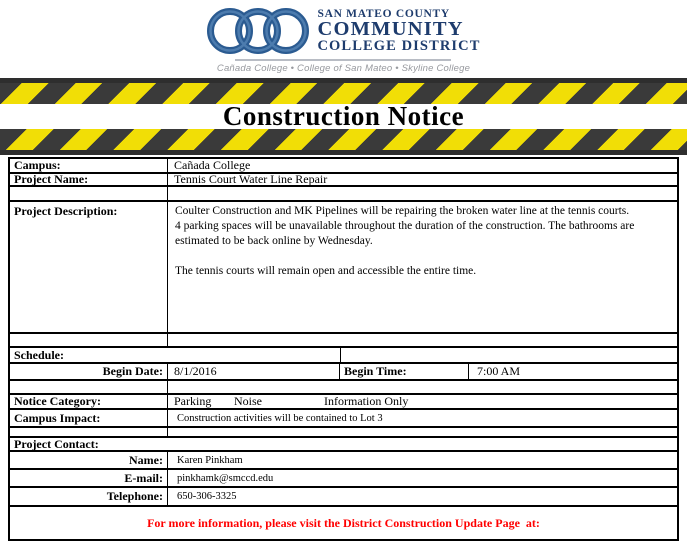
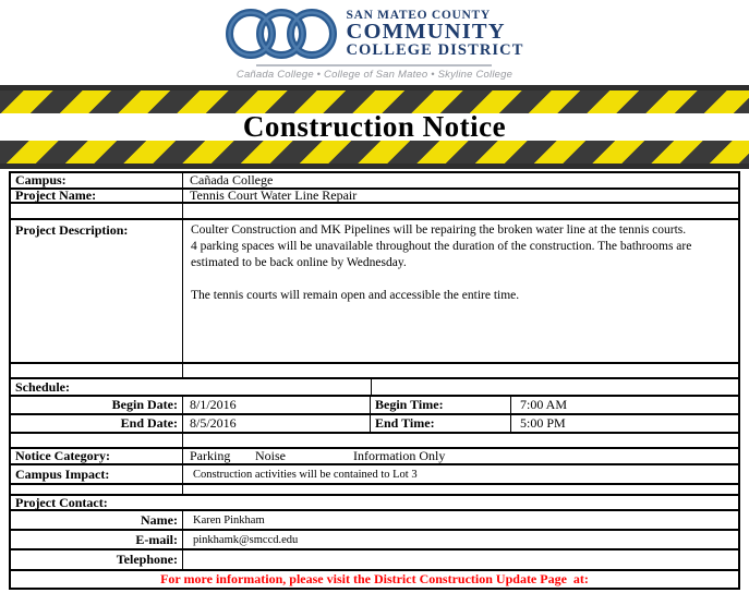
  SAN MATEO COUNTY
  COMMUNITY
  COLLEGE DISTRICT
  Cañada College • College of San Mateo • Skyline College
  Construction Notice
  Campus:
  Cañada College
  Project Name:
  Tennis Court Water Line Repair
  Project Description:
  Coulter Construction and MK Pipelines will be repairing the broken water line at the tennis courts.
  4 parking spaces will be unavailable throughout the duration of the construction. The bathrooms are estimated to be back online by Wednesday.
  The tennis courts will remain open and accessible the entire time.
  Schedule:
  Begin Date:
  8/1/2016
  Begin Time:
  7:00 AM
+ End Date:
+ 8/5/2016
+ End Time:
+ 5:00 PM
  Notice Category:
  Parking
  Noise
  Information Only
  Campus Impact:
  Construction activities will be contained to Lot 3
  Project Contact:
  Name:
  Karen Pinkham
  E-mail:
  pinkhamk@smccd.edu
  Telephone:
- 650-306-3325
  For more information, please visit the District Construction Update Page at:
